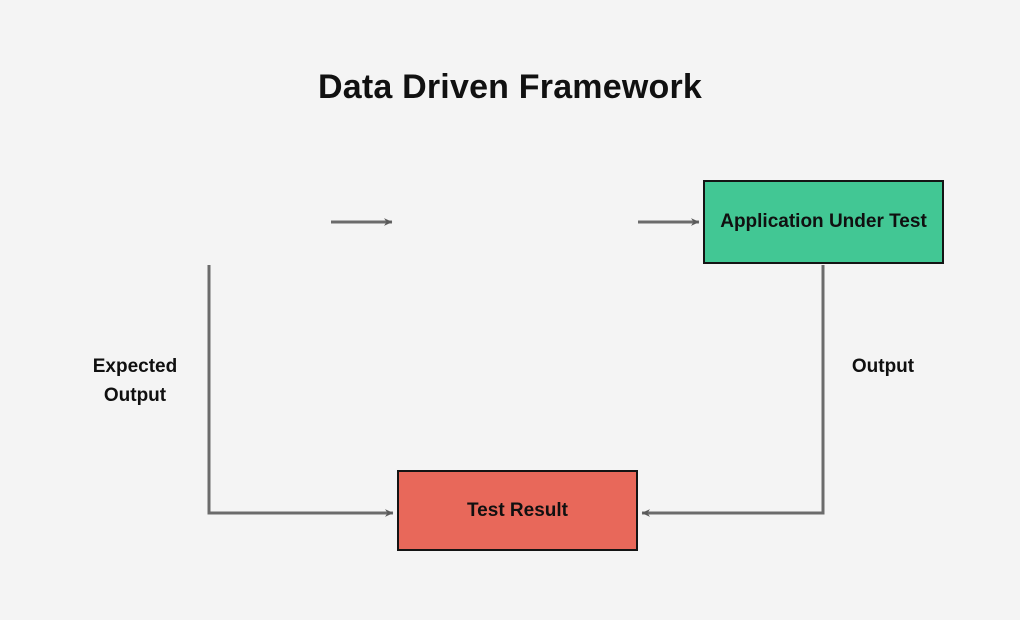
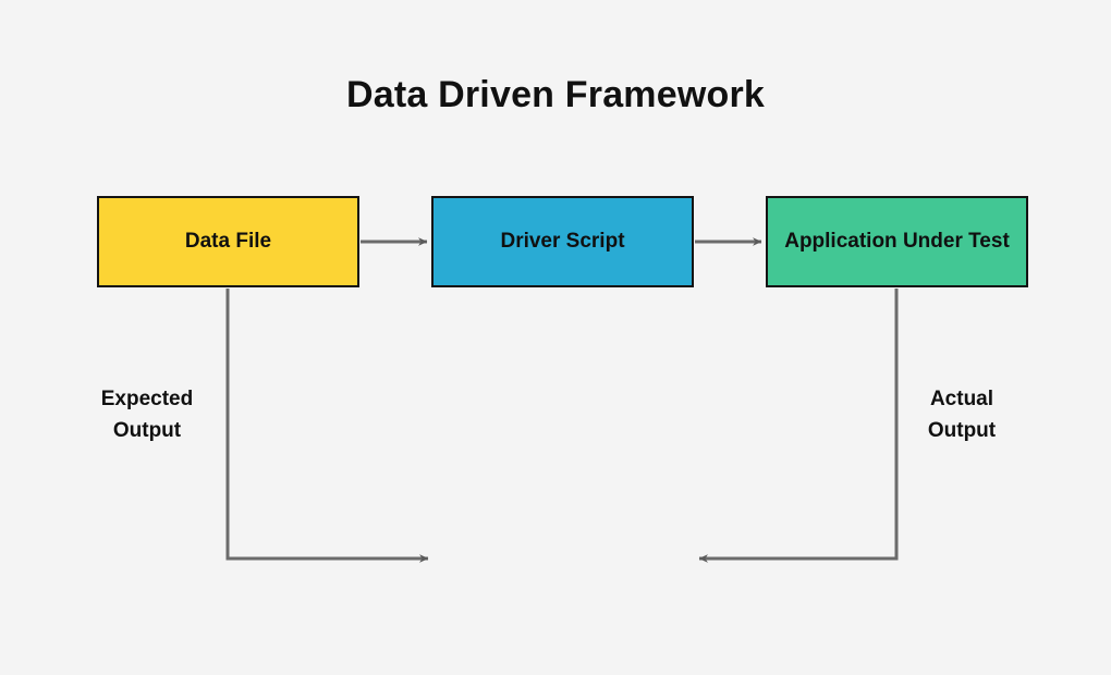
  Data Driven Framework
+ Data File
+ Driver Script
  Application Under Test
- Test Result
  Expected
  Output
+ Actual
  Output
